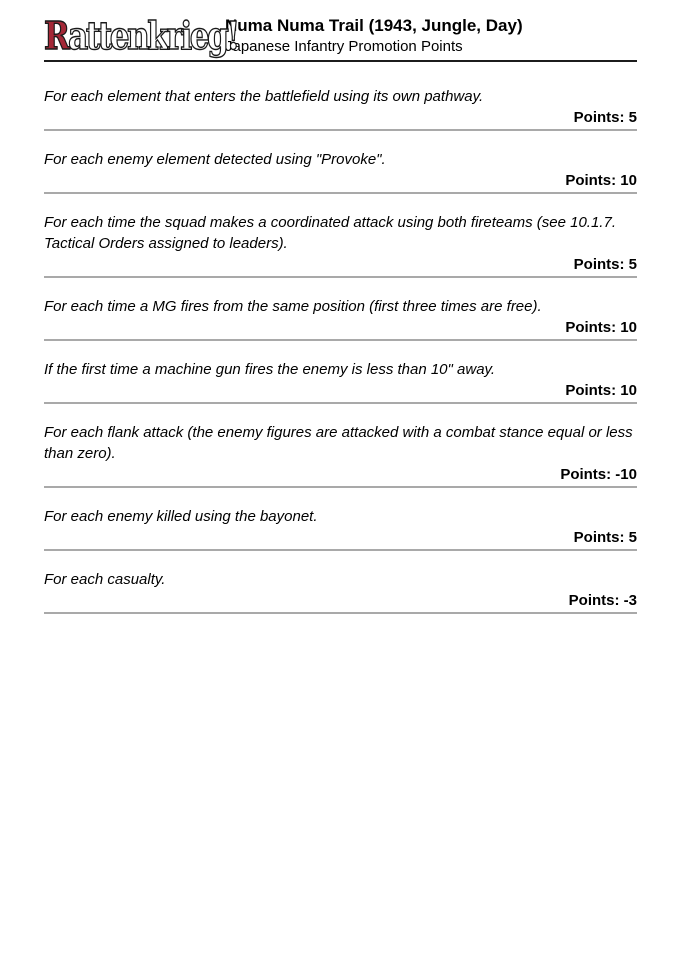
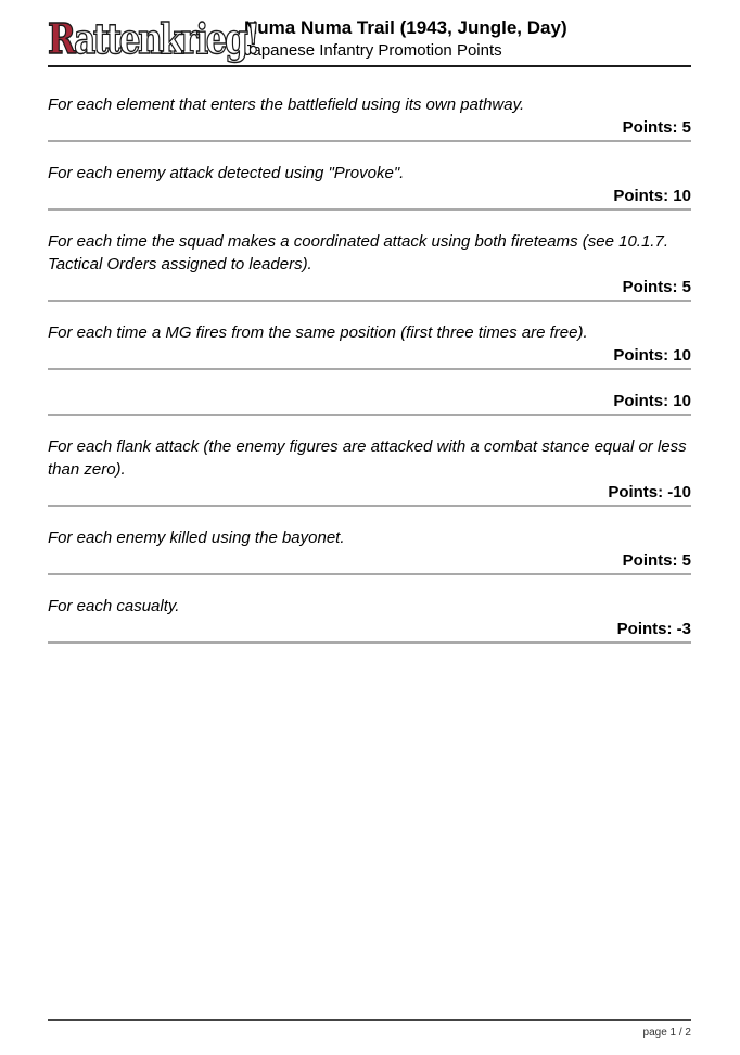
  Rattenkrieg!
  Numa Numa Trail (1943, Jungle, Day)
  Japanese Infantry Promotion Points
  For each element that enters the battlefield using its own pathway.
  Points: 5
- For each enemy element detected using "Provoke".
+ For each enemy attack detected using "Provoke".
  Points: 10
  For each time the squad makes a coordinated attack using both fireteams (see 10.1.7. Tactical Orders assigned to leaders).
  Points: 5
  For each time a MG fires from the same position (first three times are free).
  Points: 10
- If the first time a machine gun fires the enemy is less than 10" away.
  Points: 10
  For each flank attack (the enemy figures are attacked with a combat stance equal or less than zero).
  Points: -10
  For each enemy killed using the bayonet.
  Points: 5
  For each casualty.
  Points: -3
+ page 1 / 2
